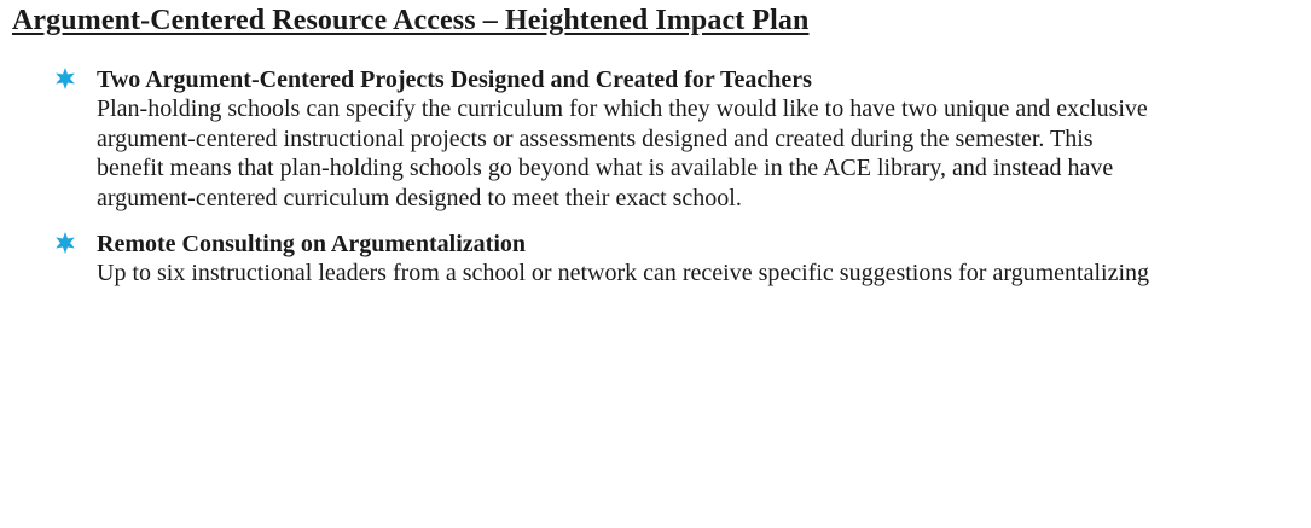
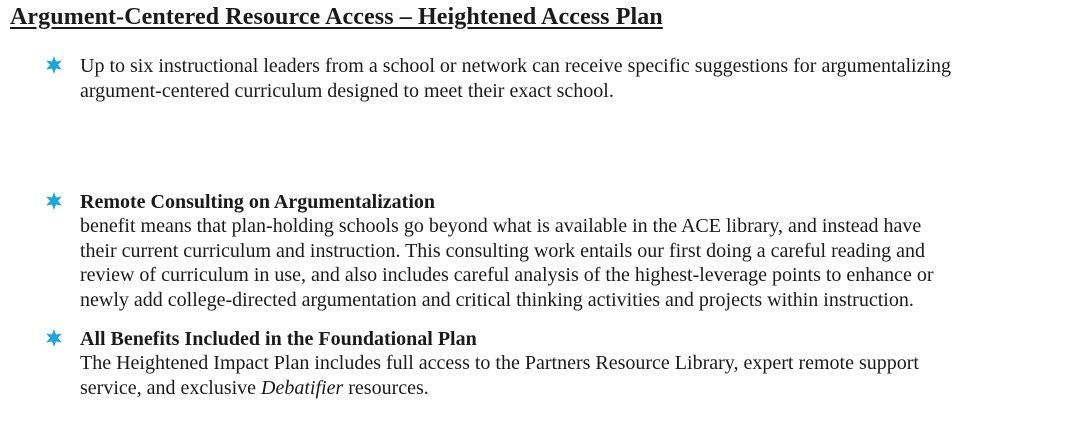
- Argument-Centered Resource Access – Heightened Impact Plan
+ Argument-Centered Resource Access – Heightened Access Plan
- Two Argument-Centered Projects Designed and Created for Teachers
- Plan-holding schools can specify the curriculum for which they would like to have two unique and exclusive
- argument-centered instructional projects or assessments designed and created during the semester. This
- benefit means that plan-holding schools go beyond what is available in the ACE library, and instead have
+ Up to six instructional leaders from a school or network can receive specific suggestions for argumentalizing
  argument-centered curriculum designed to meet their exact school.
  Remote Consulting on Argumentalization
- Up to six instructional leaders from a school or network can receive specific suggestions for argumentalizing
+ benefit means that plan-holding schools go beyond what is available in the ACE library, and instead have
+ their current curriculum and instruction. This consulting work entails our first doing a careful reading and
+ review of curriculum in use, and also includes careful analysis of the highest-leverage points to enhance or
+ newly add college-directed argumentation and critical thinking activities and projects within instruction.
+ All Benefits Included in the Foundational Plan
+ The Heightened Impact Plan includes full access to the Partners Resource Library, expert remote support
+ service, and exclusive Debatifier resources.
